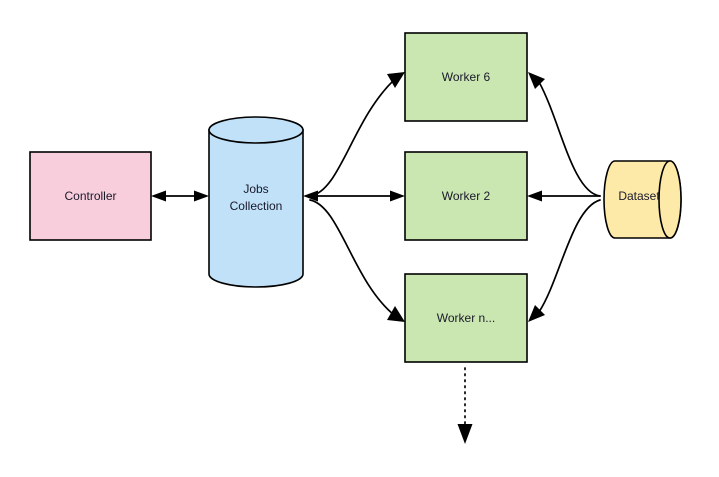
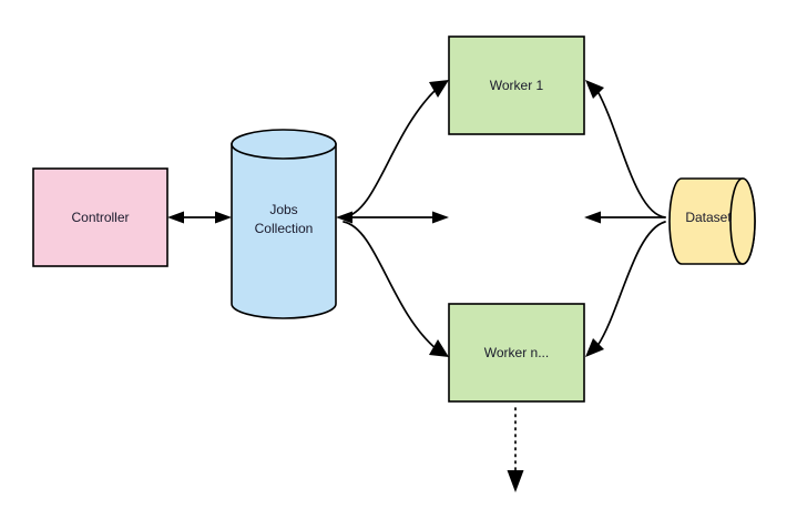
  Controller
  Jobs
  Collection
- Worker 6
+ Worker 1
- Worker 2
  Worker n...
  Dataset
